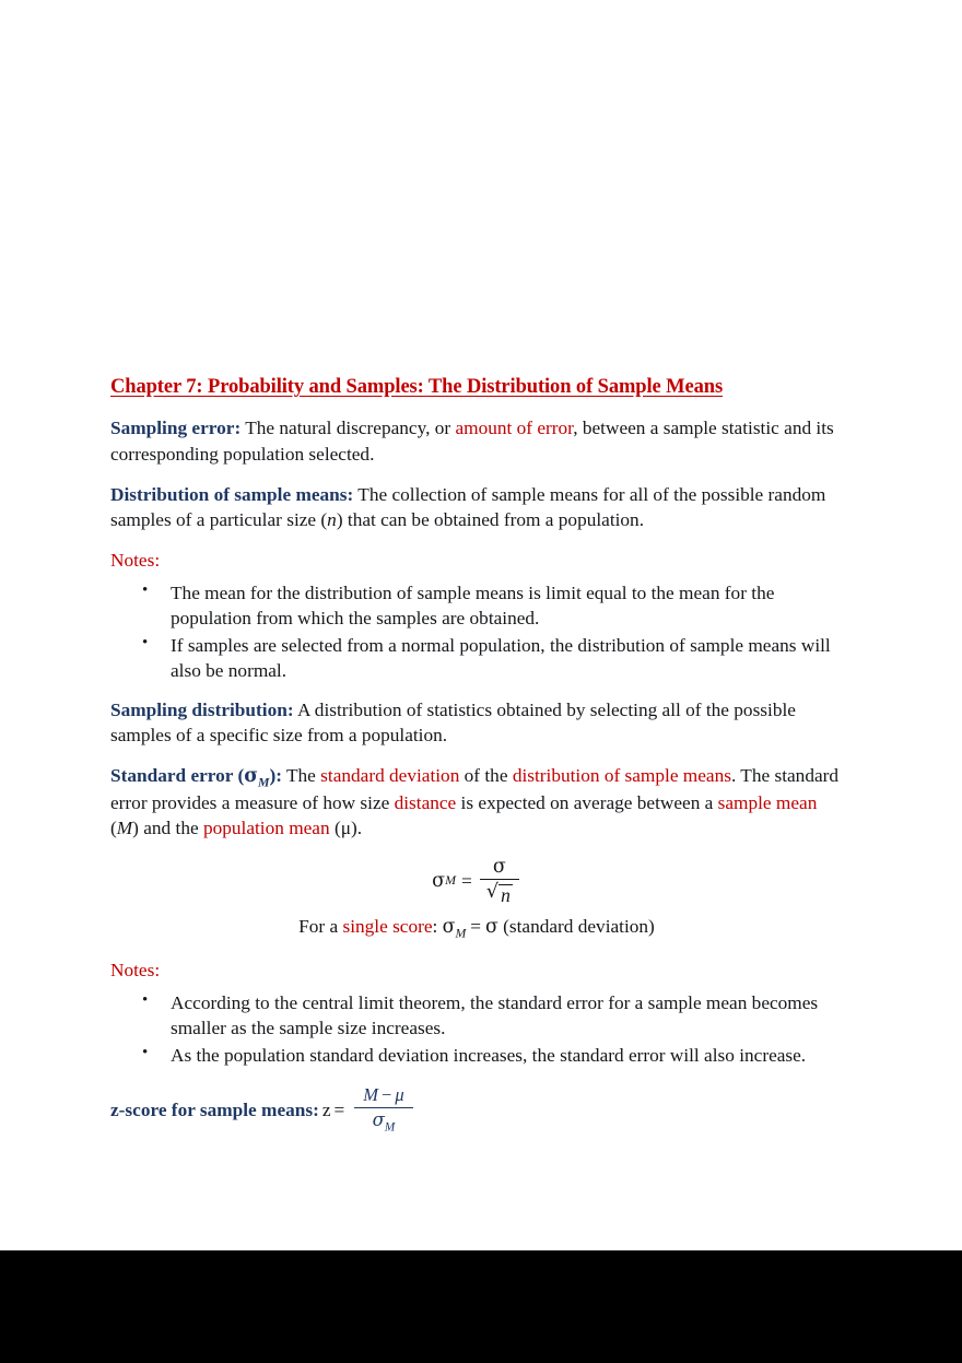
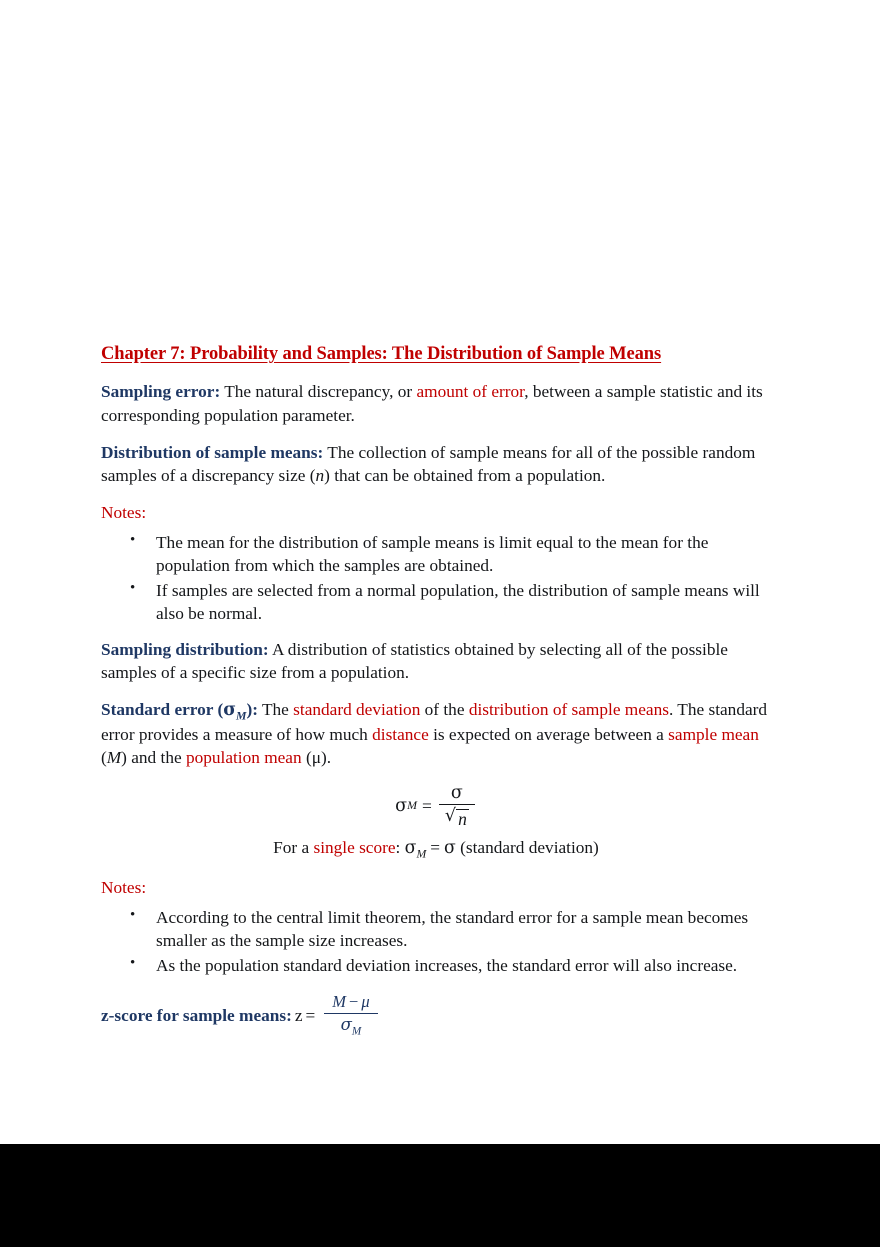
  Chapter 7: Probability and Samples: The Distribution of Sample Means
- Sampling error: The natural discrepancy, or amount of error, between a sample statistic and its corresponding population selected.
+ Sampling error: The natural discrepancy, or amount of error, between a sample statistic and its corresponding population parameter.
- Distribution of sample means: The collection of sample means for all of the possible random samples of a particular size (n) that can be obtained from a population.
+ Distribution of sample means: The collection of sample means for all of the possible random samples of a discrepancy size (n) that can be obtained from a population.
  Notes:
  The mean for the distribution of sample means is limit equal to the mean for the population from which the samples are obtained.
  If samples are selected from a normal population, the distribution of sample means will also be normal.
  Sampling distribution: A distribution of statistics obtained by selecting all of the possible samples of a specific size from a population.
- Standard error (σM): The standard deviation of the distribution of sample means. The standard error provides a measure of how size distance is expected on average between a sample mean (M) and the population mean (μ).
+ Standard error (σM): The standard deviation of the distribution of sample means. The standard error provides a measure of how much distance is expected on average between a sample mean (M) and the population mean (μ).
  σ
  M
  =
  σ
  √
  n
  For a single score: σM = σ (standard deviation)
  Notes:
  According to the central limit theorem, the standard error for a sample mean becomes smaller as the sample size increases.
  As the population standard deviation increases, the standard error will also increase.
  z-score for sample means:
  z
  =
  M − μ
  σM
